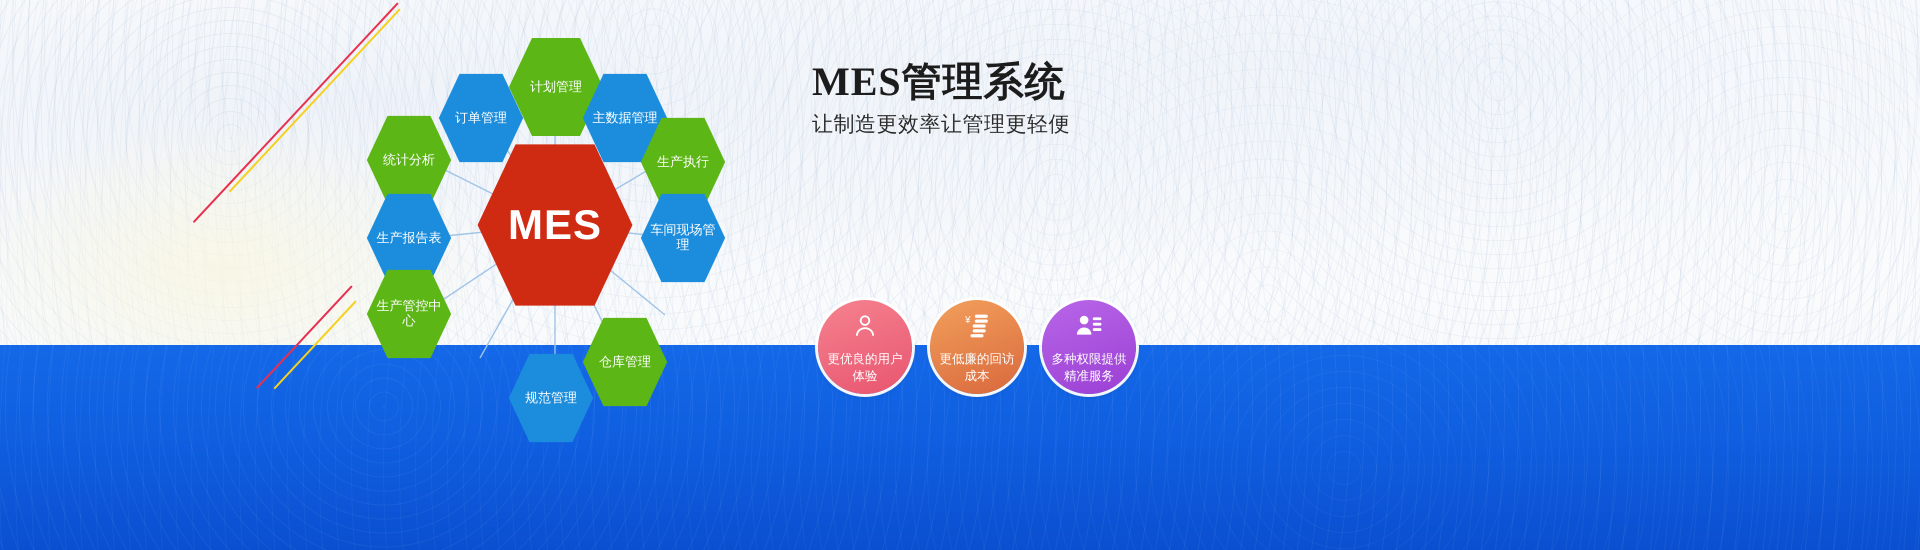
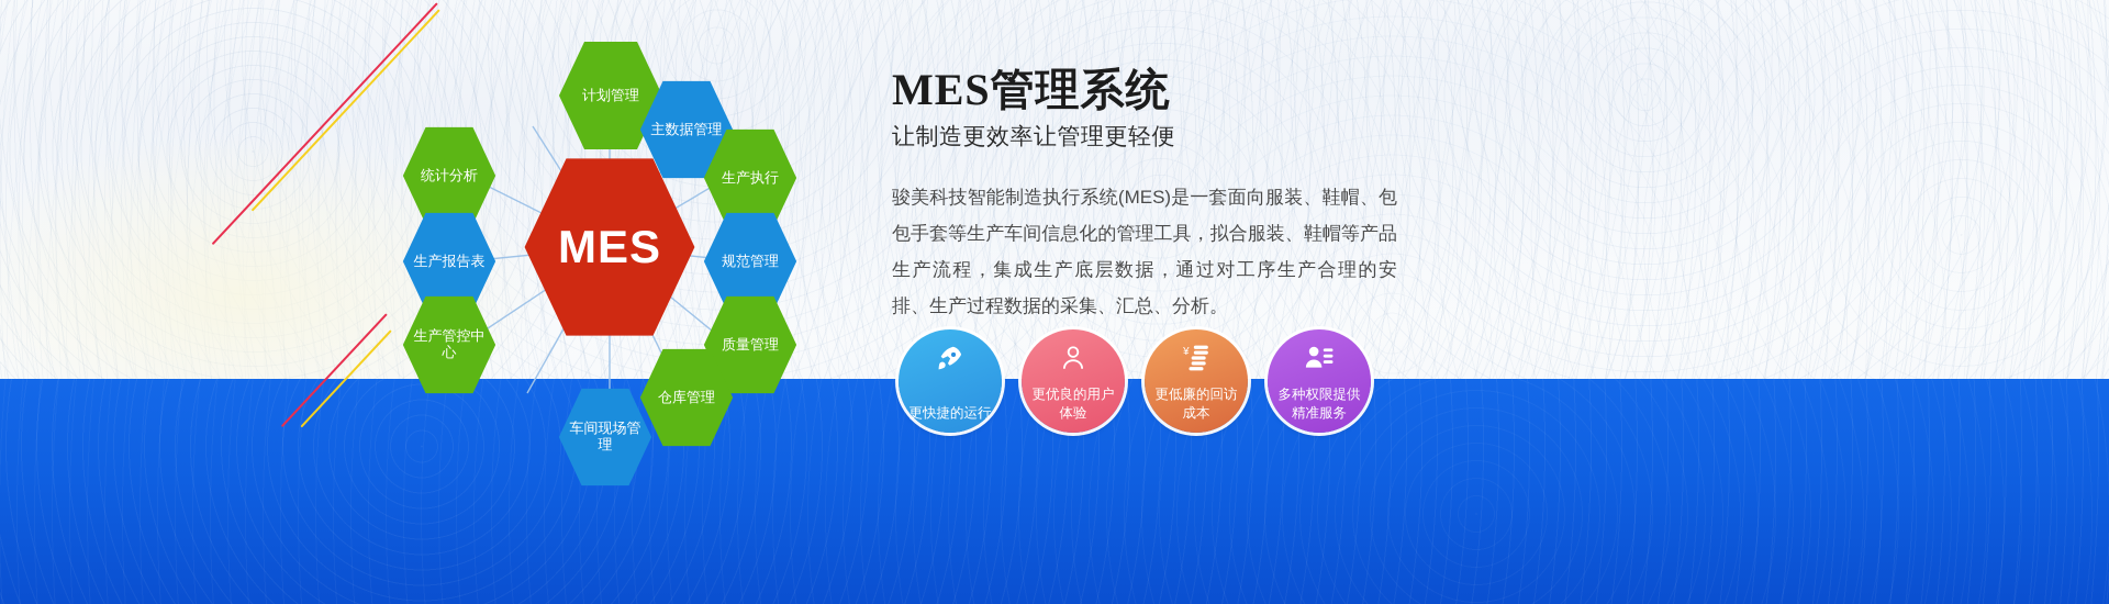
  计划管理
- 订单管理
  主数据管理
  生产执行
  统计分析
- 车间现场管理
+ 规范管理
  生产报告表
+ 质量管理
  生产管控中心
  仓库管理
- 规范管理
+ 车间现场管理
  MES
  MES管理系统
  让制造更效率让管理更轻便
+ 骏美科技智能制造执行系统(MES)是一套面向服装、鞋帽、包包手套等生产车间信息化的管理工具，拟合服装、鞋帽等产品生产流程，集成生产底层数据，通过对工序生产合理的安 排、生产过程数据的采集、汇总、分析。
+ 更快捷的运行
  更优良的用户体验
  ¥
  更低廉的回访成本
  多种权限提供精准服务
